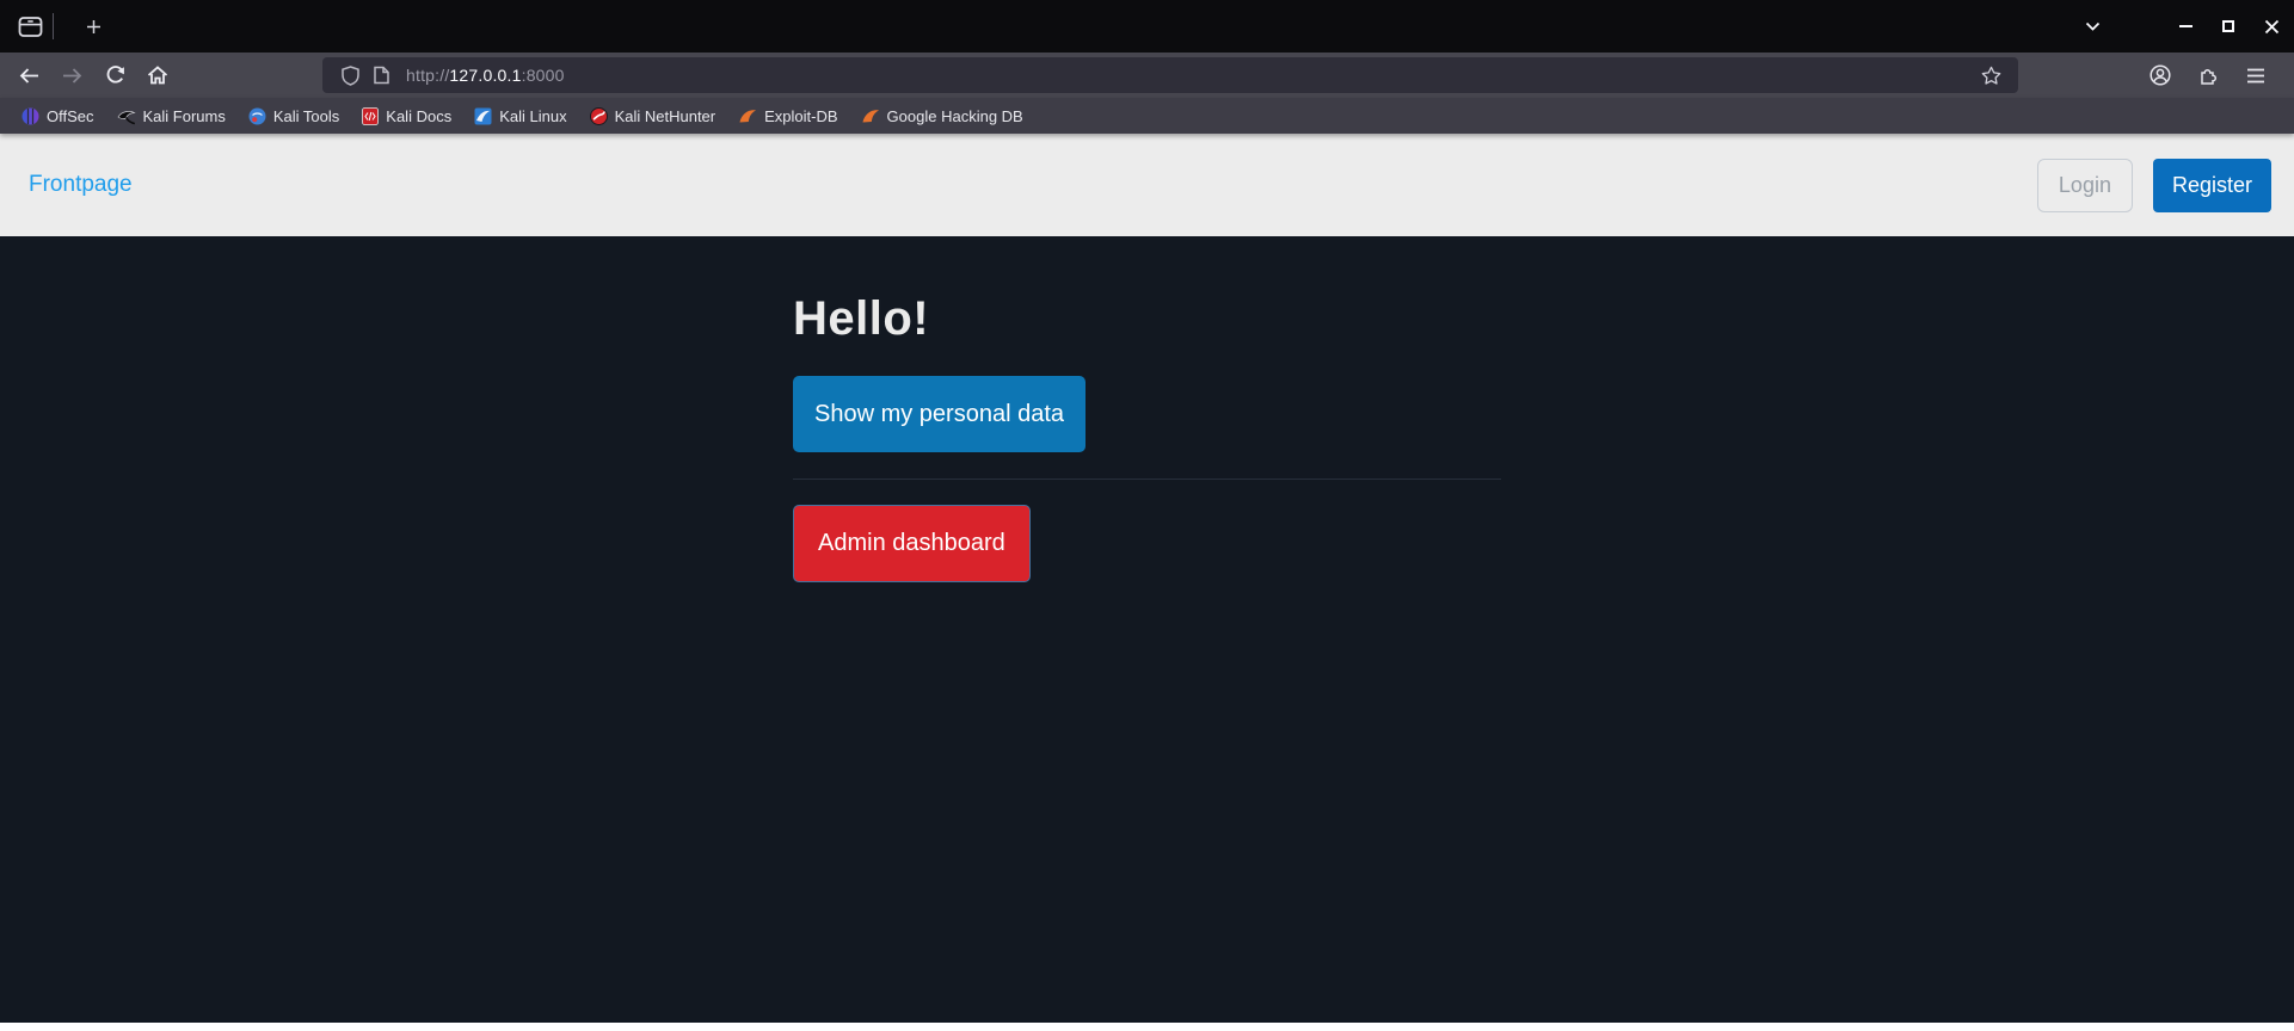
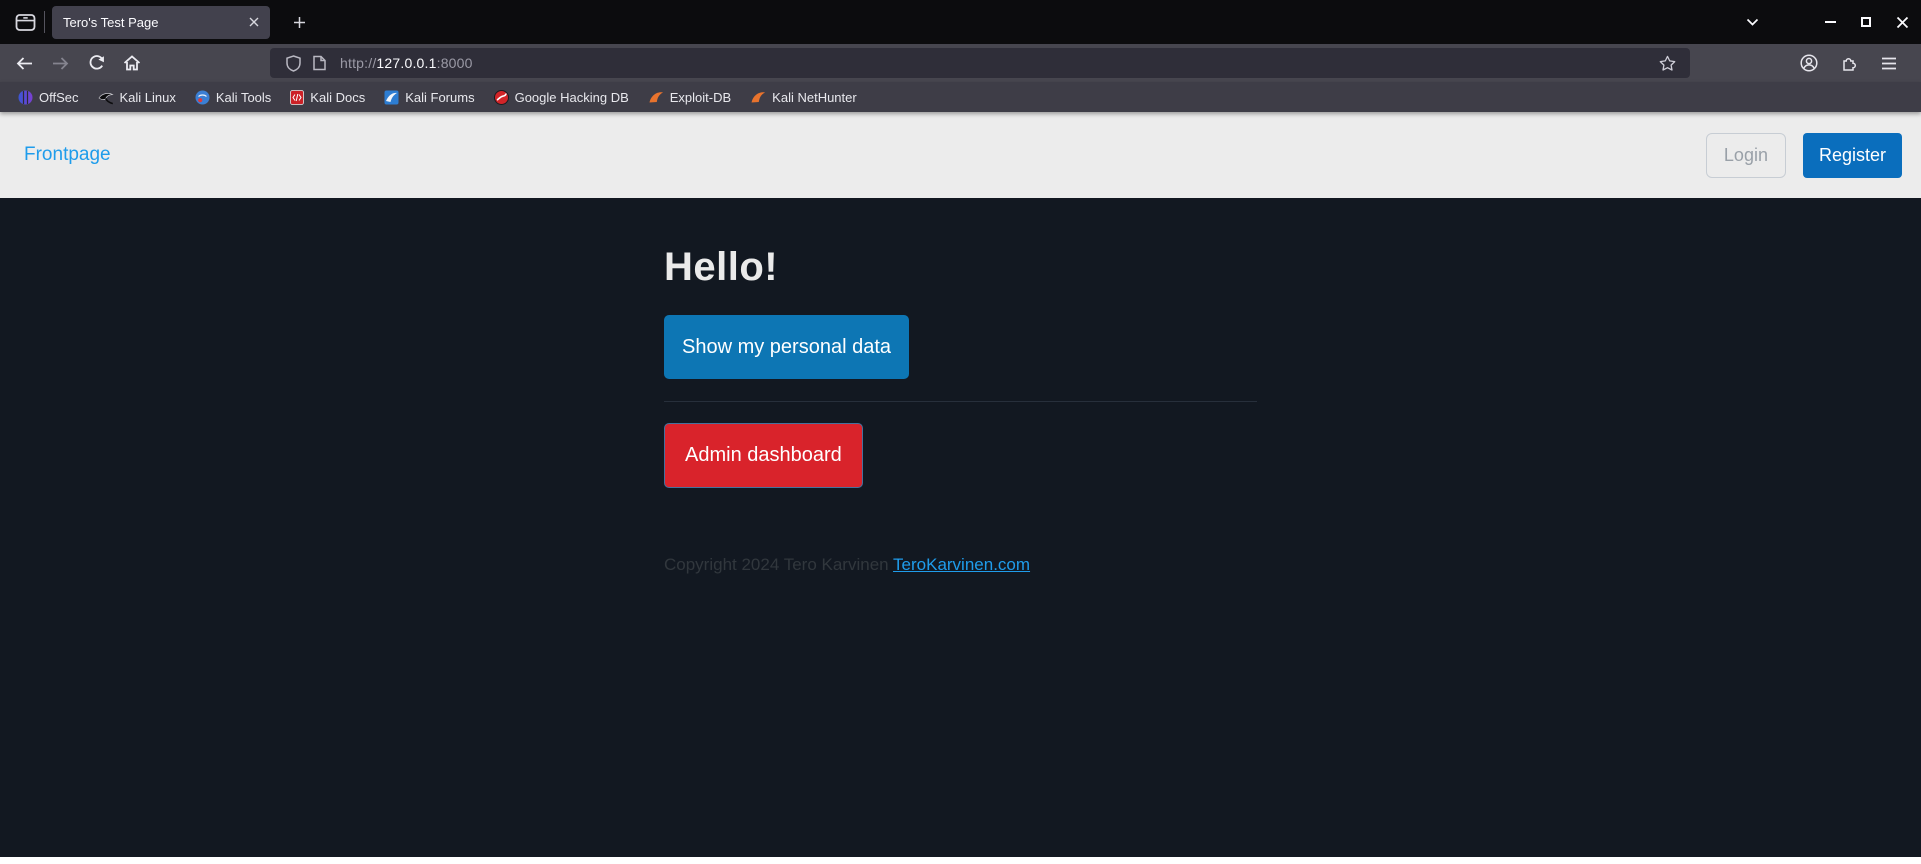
+ Tero's Test Page
  http://127.0.0.1:8000
  OffSec
- Kali Forums
+ Kali Linux
  Kali Tools
  Kali Docs
- Kali Linux
+ Kali Forums
- Kali NetHunter
+ Google Hacking DB
  Exploit-DB
- Google Hacking DB
+ Kali NetHunter
  Frontpage
  Login
  Register
  Hello!
  Show my personal data Admin dashboard
+ Copyright 2024 Tero Karvinen TeroKarvinen.com
